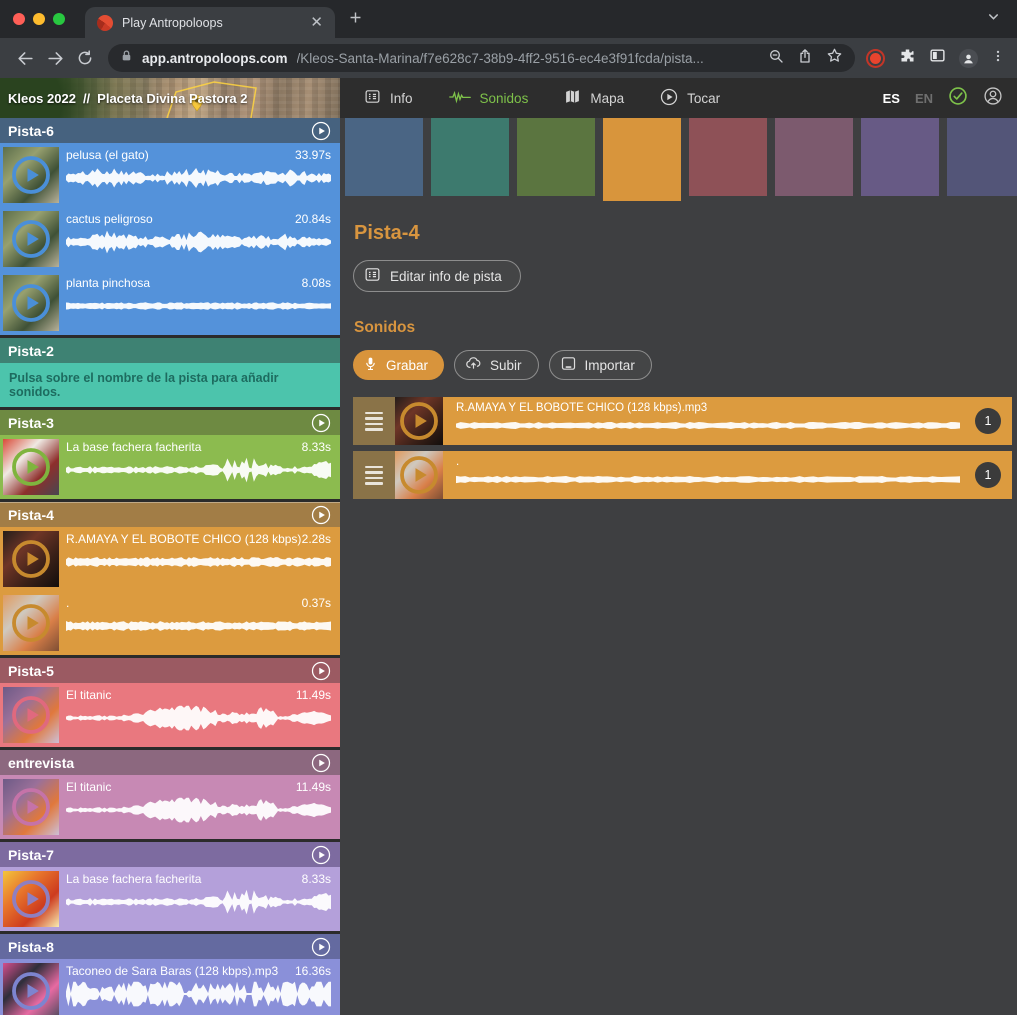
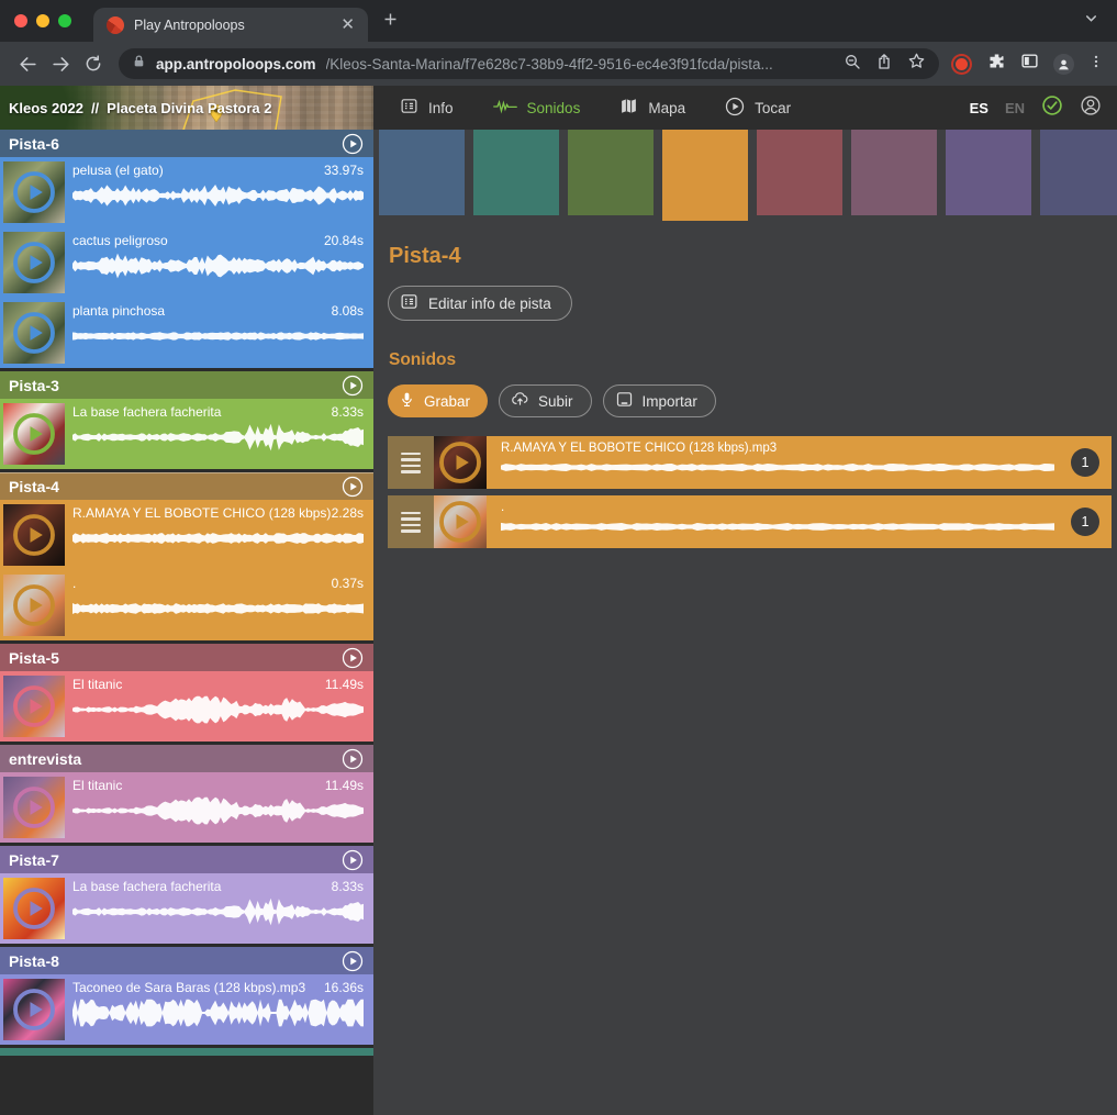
  Play Antropoloops
  ✕
  app.antropoloops.com
  /Kleos-Santa-Marina/f7e628c7-38b9-4ff2-9516-ec4e3f91fcda/pista...
  Kleos 2022 // Placeta Divina Pastora 2
  Info
  Sonidos
  Mapa
  Tocar
  ES
  EN
  Pista-6
  pelusa (el gato)
  33.97s
  cactus peligroso
  20.84s
  planta pinchosa
  8.08s
- Pista-2
- Pulsa sobre el nombre de la pista para añadir sonidos.
  Pista-3
  La base fachera facherita
  8.33s
  Pista-4
  R.AMAYA Y EL BOBOTE CHICO (128 kbps)
  2.28s
  .
  0.37s
  Pista-5
  El titanic
  11.49s
  entrevista
  El titanic
  11.49s
  Pista-7
  La base fachera facherita
  8.33s
  Pista-8
  Taconeo de Sara Baras (128 kbps).mp3
  16.36s
  Pista-4
  Editar info de pista
  Sonidos
  Grabar
  Subir
  Importar
  R.AMAYA Y EL BOBOTE CHICO (128 kbps).mp3
  1
  .
  1
